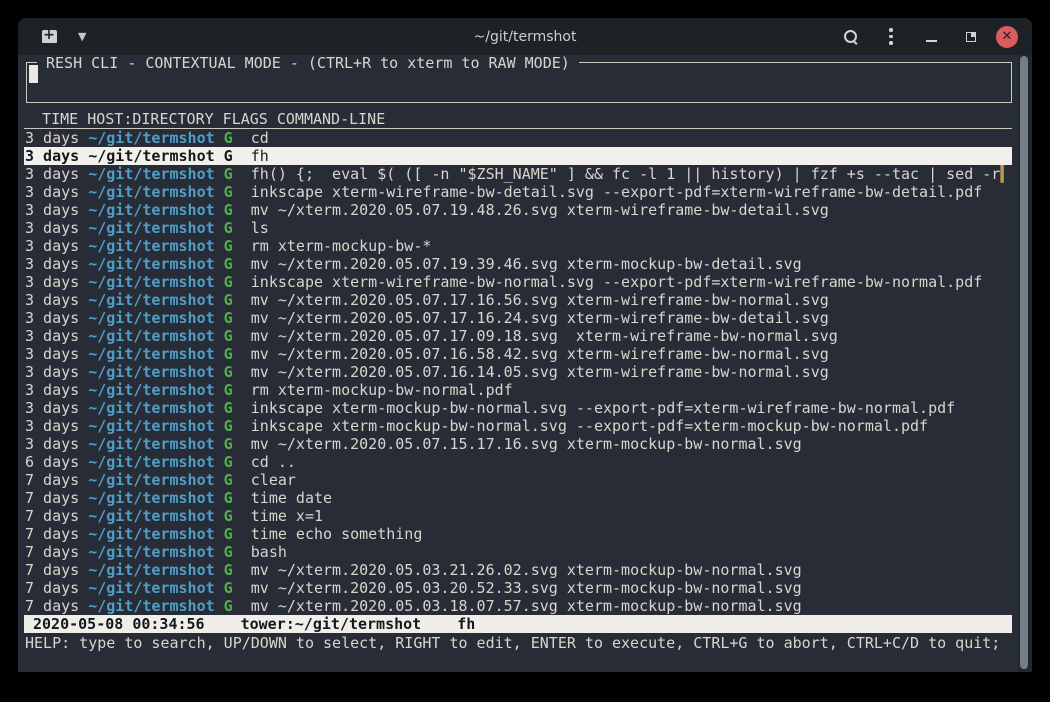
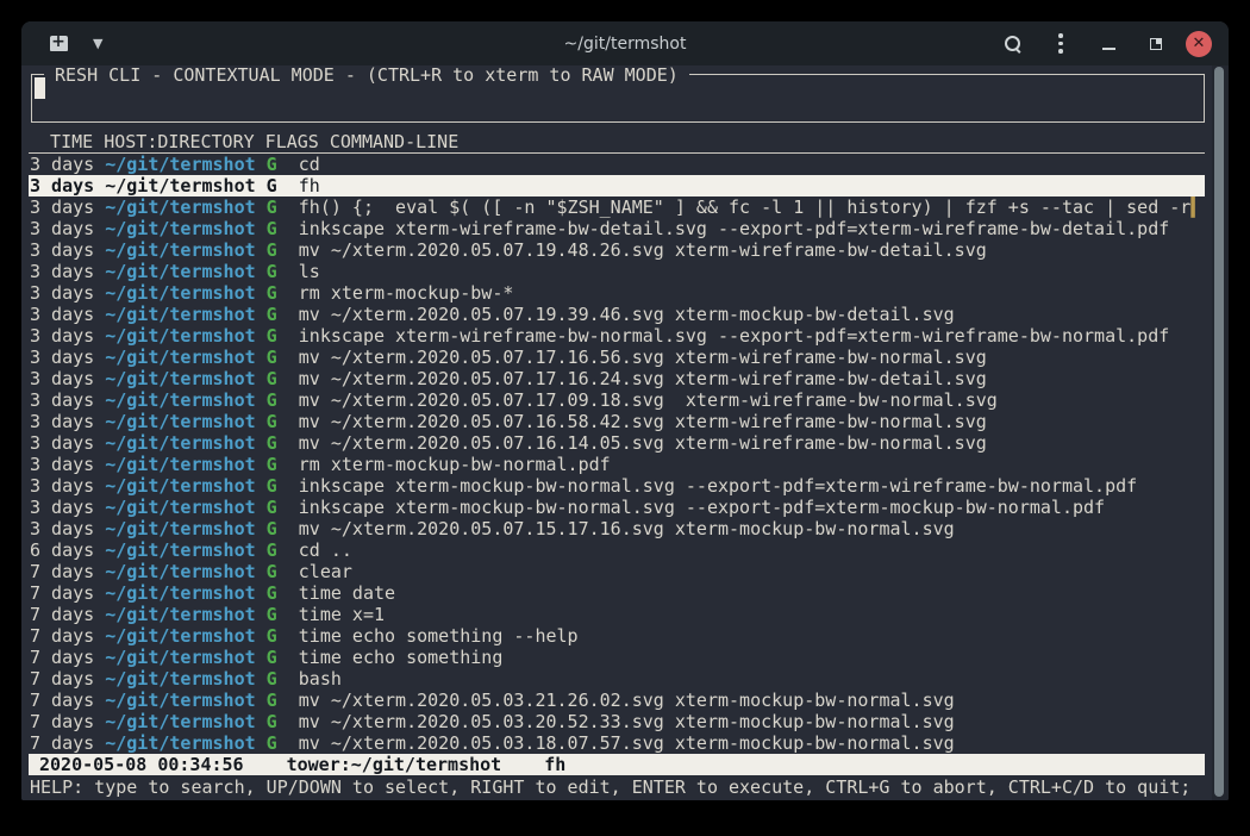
  ▼
  ~/git/termshot
  ✕
  RESH CLI - CONTEXTUAL MODE - (CTRL+R to xterm to RAW MODE)
  TIME HOST:DIRECTORY FLAGS COMMAND-LINE
  3 days ~/git/termshot G cd
  3 days ~/git/termshot G fh
  3 days ~/git/termshot G fh() {; eval $( ([ -n "$ZSH_NAME" ] && fc -l 1 || history) | fzf +s --tac | sed -r▍
  3 days ~/git/termshot G inkscape xterm-wireframe-bw-detail.svg --export-pdf=xterm-wireframe-bw-detail.pdf
  3 days ~/git/termshot G mv ~/xterm.2020.05.07.19.48.26.svg xterm-wireframe-bw-detail.svg
  3 days ~/git/termshot G ls
  3 days ~/git/termshot G rm xterm-mockup-bw-*
  3 days ~/git/termshot G mv ~/xterm.2020.05.07.19.39.46.svg xterm-mockup-bw-detail.svg
  3 days ~/git/termshot G inkscape xterm-wireframe-bw-normal.svg --export-pdf=xterm-wireframe-bw-normal.pdf
  3 days ~/git/termshot G mv ~/xterm.2020.05.07.17.16.56.svg xterm-wireframe-bw-normal.svg
  3 days ~/git/termshot G mv ~/xterm.2020.05.07.17.16.24.svg xterm-wireframe-bw-detail.svg
  3 days ~/git/termshot G mv ~/xterm.2020.05.07.17.09.18.svg xterm-wireframe-bw-normal.svg
  3 days ~/git/termshot G mv ~/xterm.2020.05.07.16.58.42.svg xterm-wireframe-bw-normal.svg
  3 days ~/git/termshot G mv ~/xterm.2020.05.07.16.14.05.svg xterm-wireframe-bw-normal.svg
  3 days ~/git/termshot G rm xterm-mockup-bw-normal.pdf
  3 days ~/git/termshot G inkscape xterm-mockup-bw-normal.svg --export-pdf=xterm-wireframe-bw-normal.pdf
  3 days ~/git/termshot G inkscape xterm-mockup-bw-normal.svg --export-pdf=xterm-mockup-bw-normal.pdf
  3 days ~/git/termshot G mv ~/xterm.2020.05.07.15.17.16.svg xterm-mockup-bw-normal.svg
  6 days ~/git/termshot G cd ..
  7 days ~/git/termshot G clear
  7 days ~/git/termshot G time date
  7 days ~/git/termshot G time x=1
+ 7 days ~/git/termshot G time echo something --help
  7 days ~/git/termshot G time echo something
  7 days ~/git/termshot G bash
  7 days ~/git/termshot G mv ~/xterm.2020.05.03.21.26.02.svg xterm-mockup-bw-normal.svg
  7 days ~/git/termshot G mv ~/xterm.2020.05.03.20.52.33.svg xterm-mockup-bw-normal.svg
  7 days ~/git/termshot G mv ~/xterm.2020.05.03.18.07.57.svg xterm-mockup-bw-normal.svg
  2020-05-08 00:34:56 tower:~/git/termshot fh
  HELP: type to search, UP/DOWN to select, RIGHT to edit, ENTER to execute, CTRL+G to abort, CTRL+C/D to quit;
